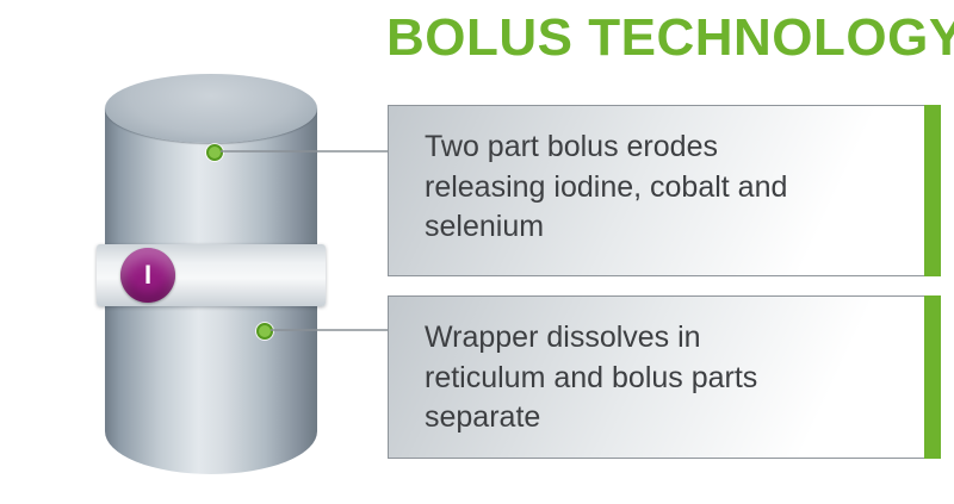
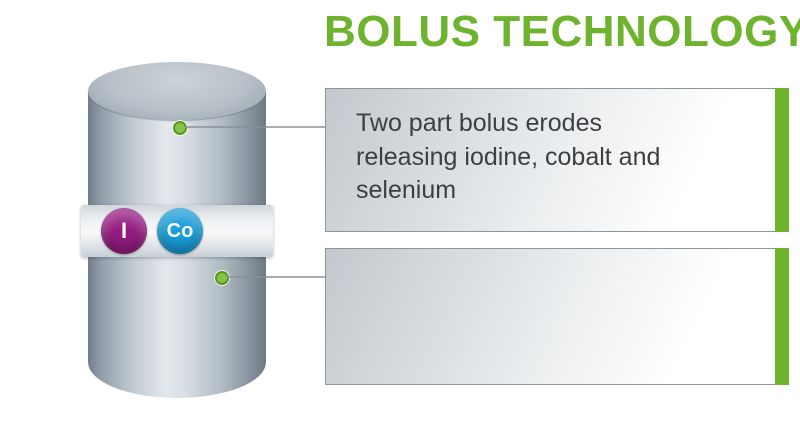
  BOLUS TECHNOLOG
  I
+ Co
  Two part bolus erodes
  releasing iodine, cobalt and
  selenium
- Wrapper dissolves in
- reticulum and bolus parts
- separate
